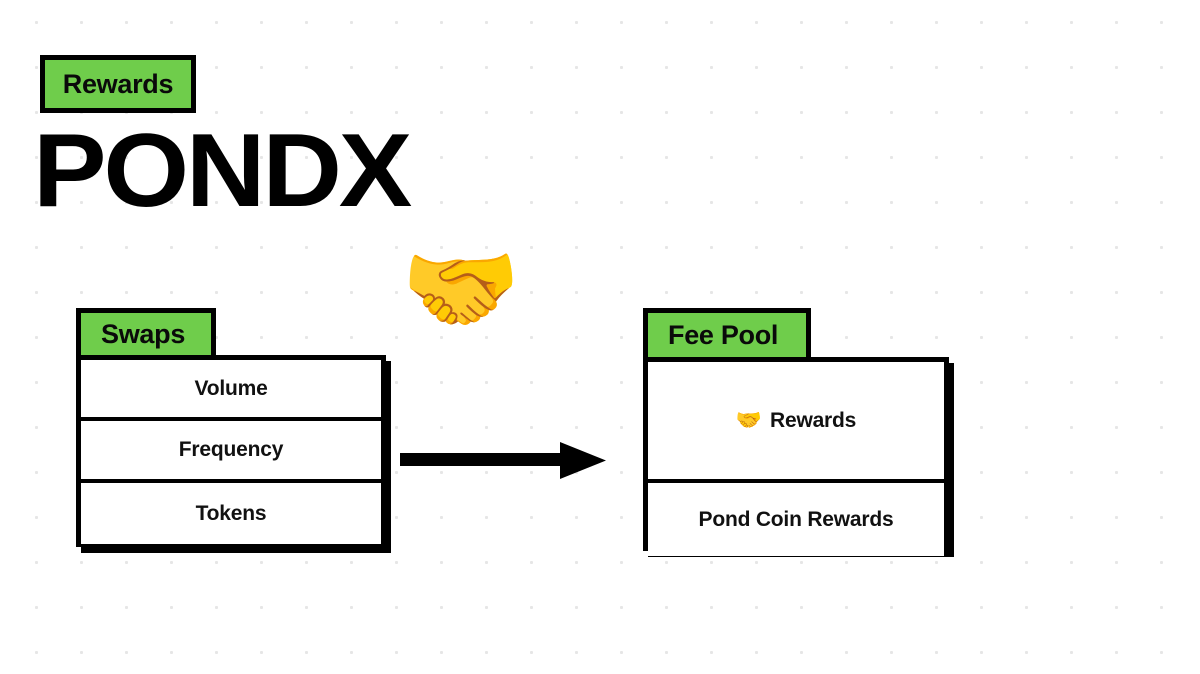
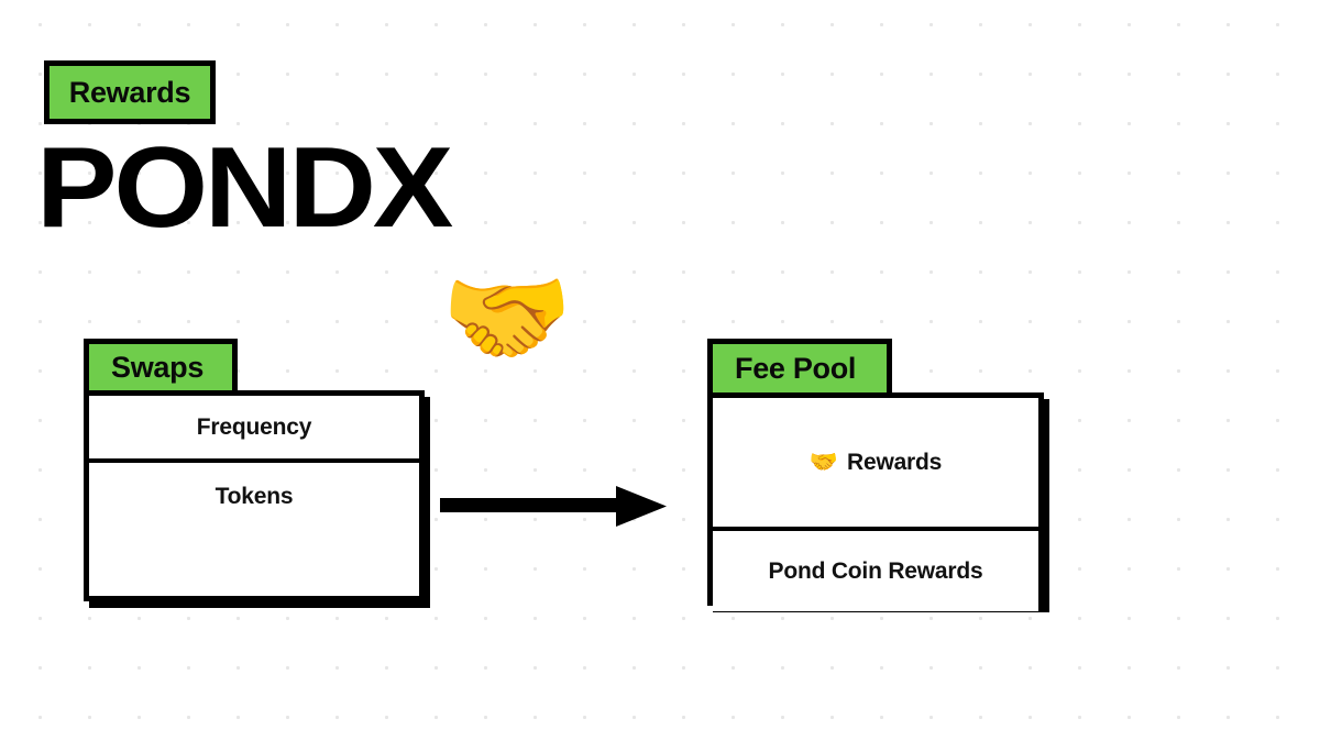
  Rewards
  PONDX
  🤝
  Swaps
- Volume
  Frequency
  Tokens
  Fee Pool
  🤝
  Rewards
  Pond Coin Rewards
